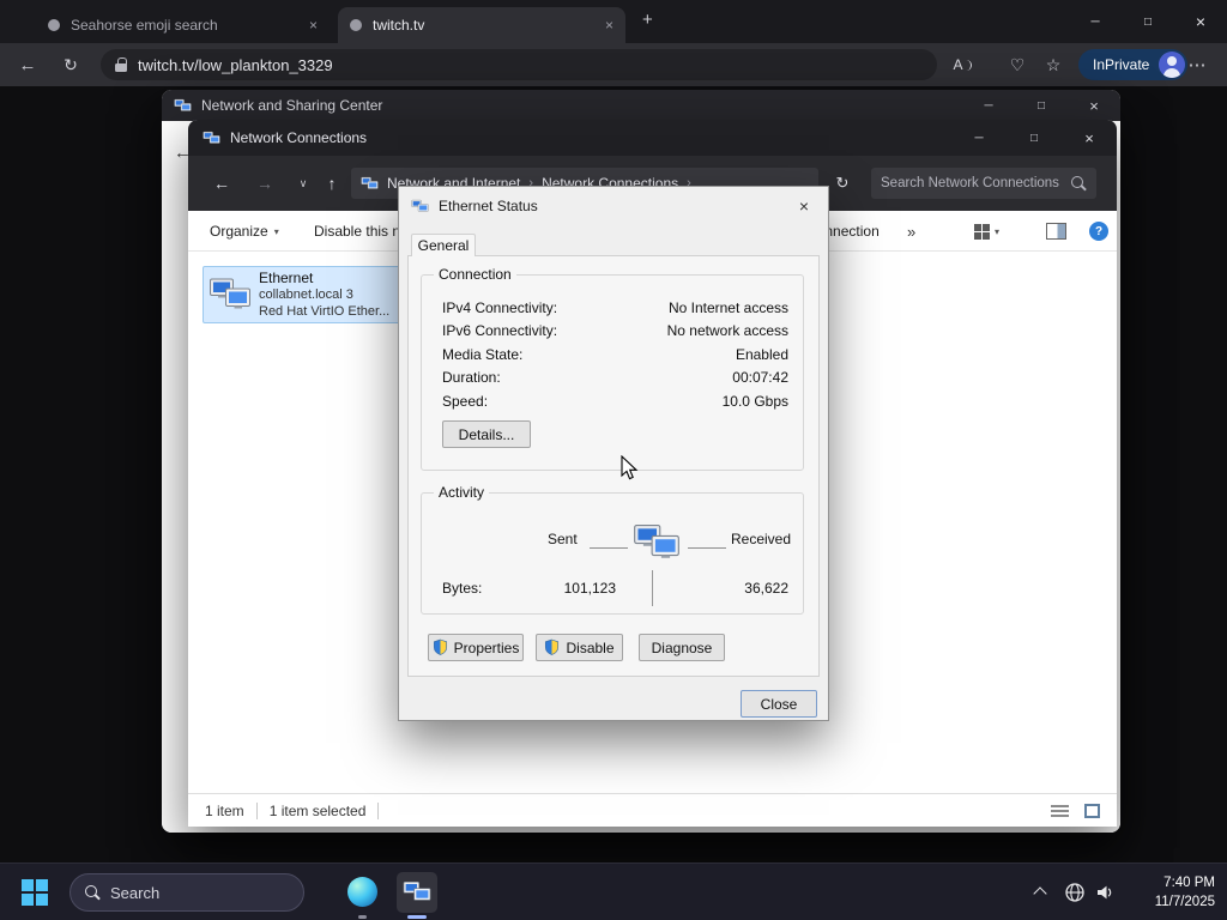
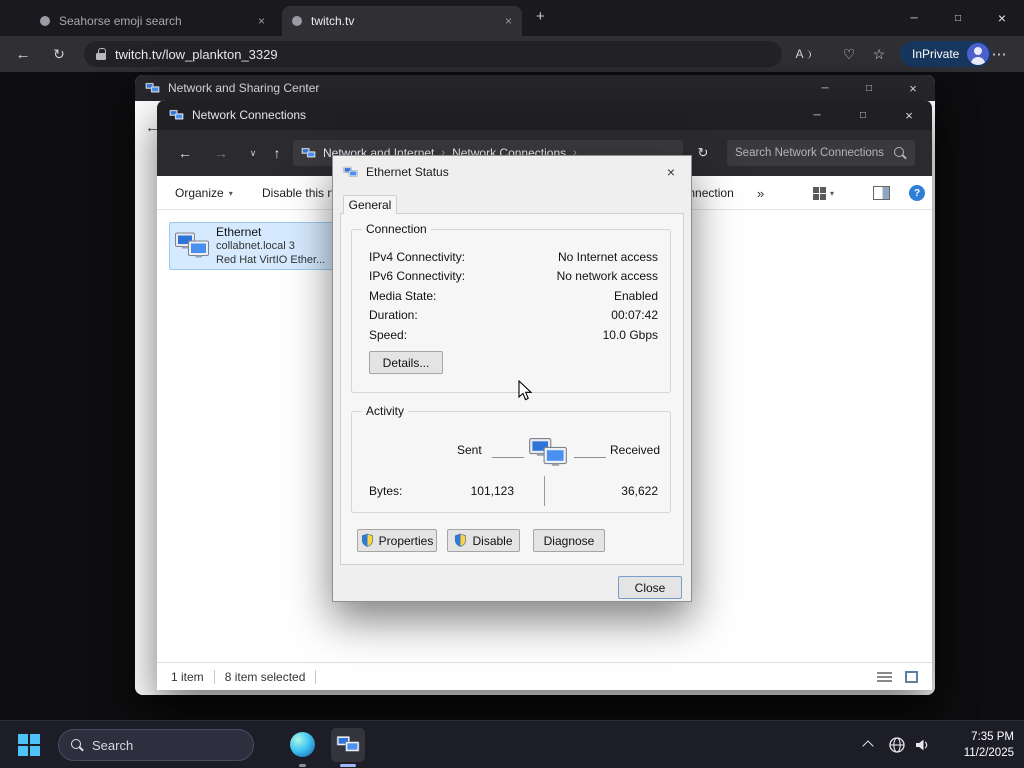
  Seahorse emoji search
  ×
  twitch.tv
  ×
  +
  ─
  □
  ×
  ←
  ↻
  twitch.tv/low_plankton_3329
  A
  ♡
  ☆
  InPrivate
  ⋯
  Network and Sharing Center
  ─
  □
  ×
  ←
  Network Connections
  ─
  □
  ×
  ←
  →
  ∨
  ↑
  Network and Internet
  ›
  Network Connections
  ›
  ↻
  Search Network Connections
  Organize
  ▾
  »
  ▾
  ?
  Ethernet
  collabnet.local 3
  Red Hat VirtIO Ether...
  1 item
- 1 item selected
+ 8 item selected
  Ethernet Status
  ×
  General
  Connection
  IPv4 Connectivity:
  No Internet access
  IPv6 Connectivity:
  No network access
  Media State:
  Enabled
  Duration:
  00:07:42
  Speed:
  10.0 Gbps
  Details...
  Activity
  Sent
  Received
  Bytes:
  101,123
  36,622
  Properties
  Disable
  Diagnose
  Close
  Search
- 7:40 PM
+ 7:35 PM
- 11/7/2025
+ 11/2/2025
